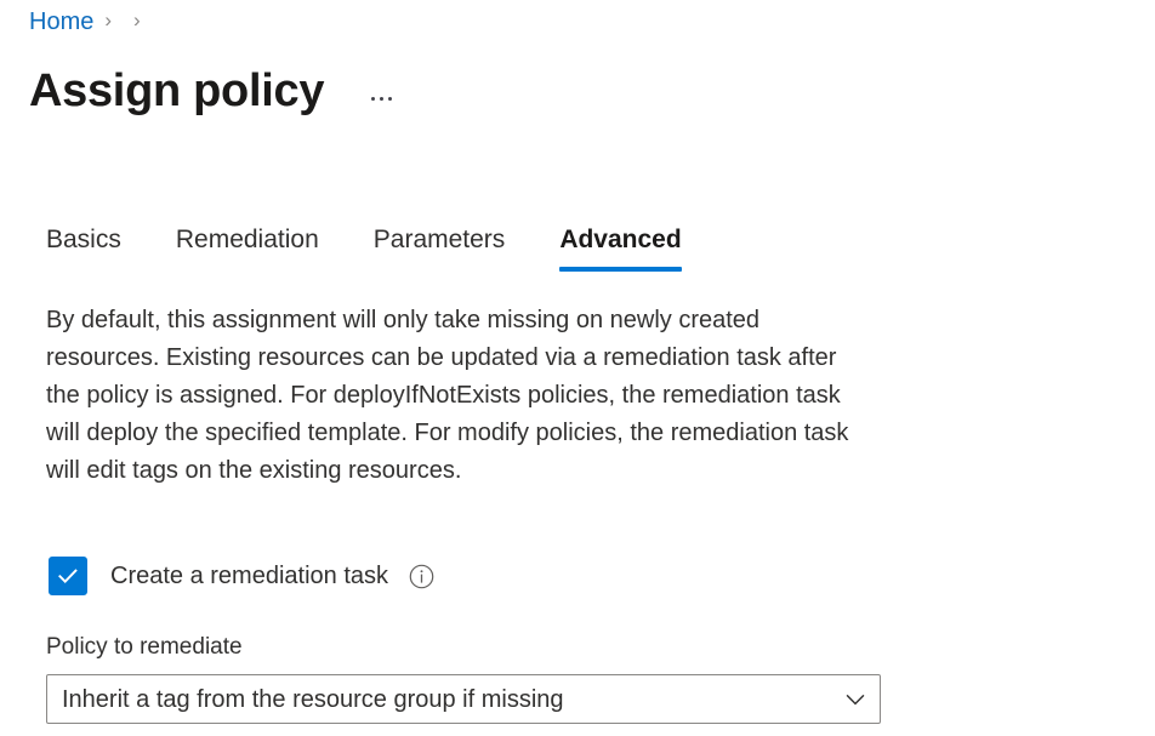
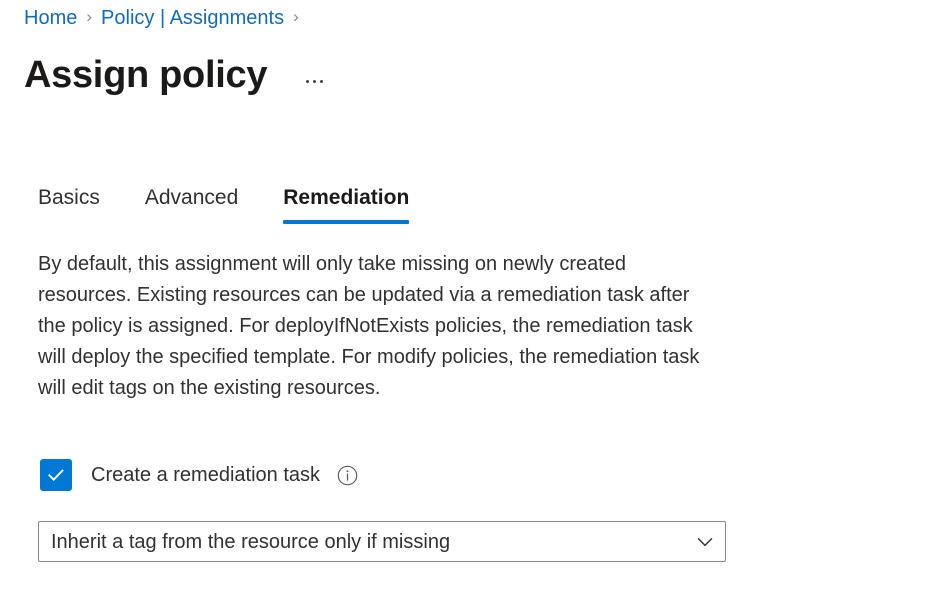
  Home
  ›
+ Policy | Assignments
  ›
  Assign policy
  Basics
- Remediation
+ Advanced
- Parameters
- Advanced
+ Remediation
  By default, this assignment will only take missing on newly created resources. Existing resources can be updated via a remediation task after the policy is assigned. For deployIfNotExists policies, the remediation task will deploy the specified template. For modify policies, the remediation task will edit tags on the existing resources.
  Create a remediation task
- Policy to remediate
- Inherit a tag from the resource group if missing
+ Inherit a tag from the resource only if missing
